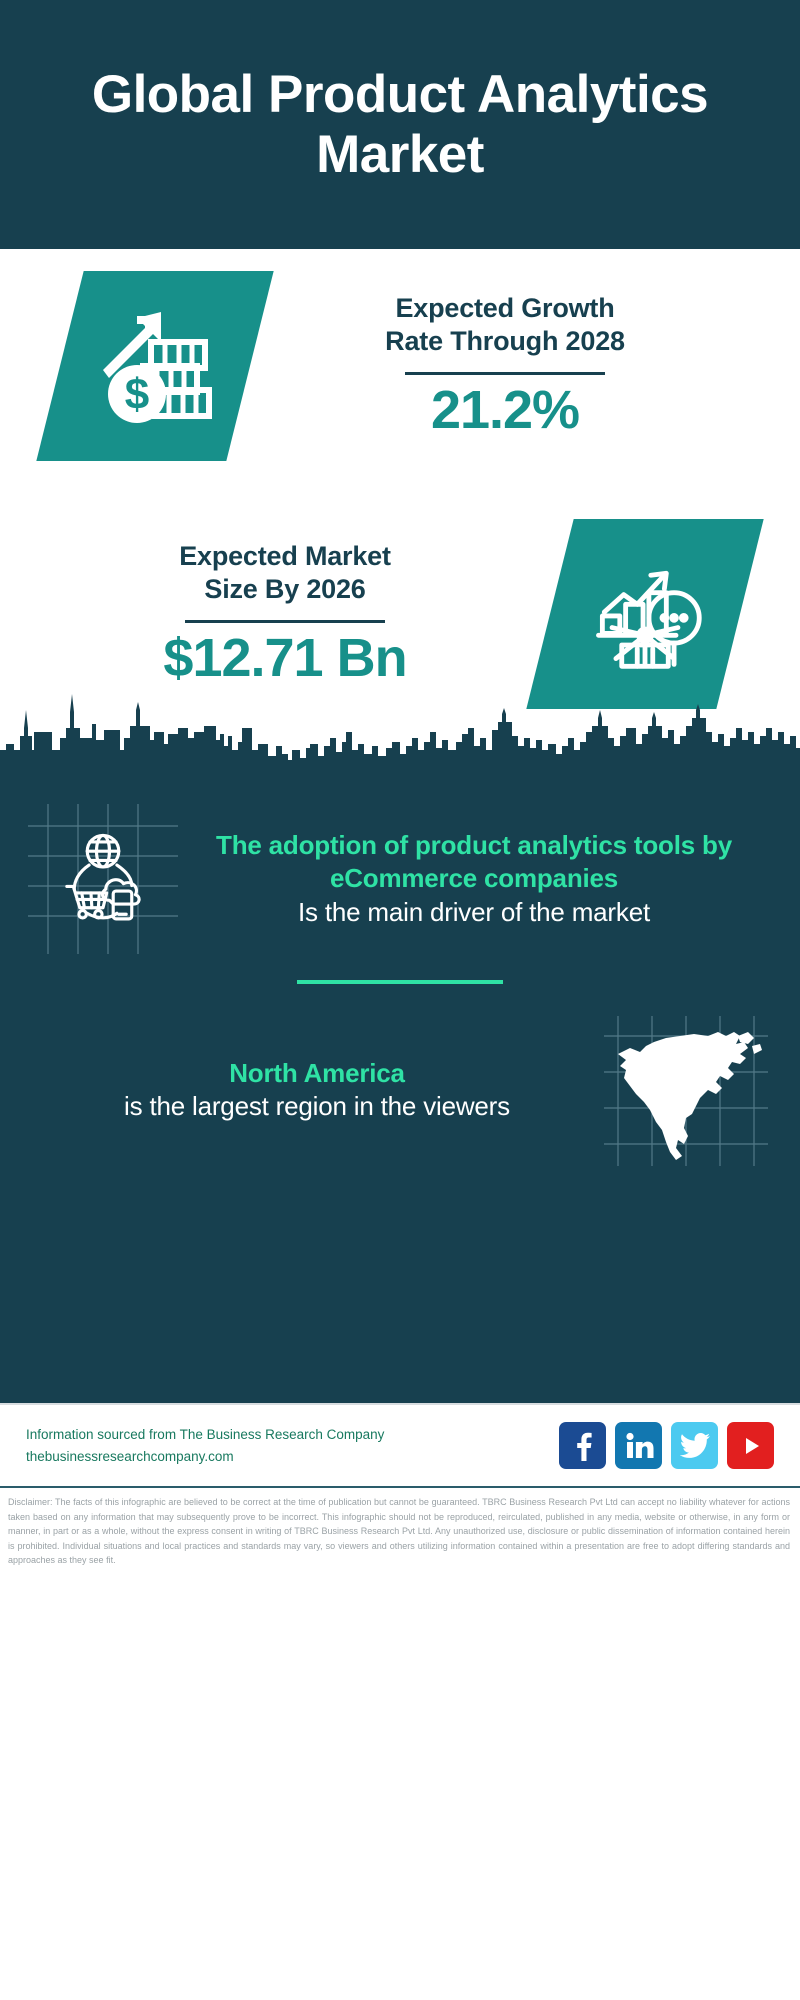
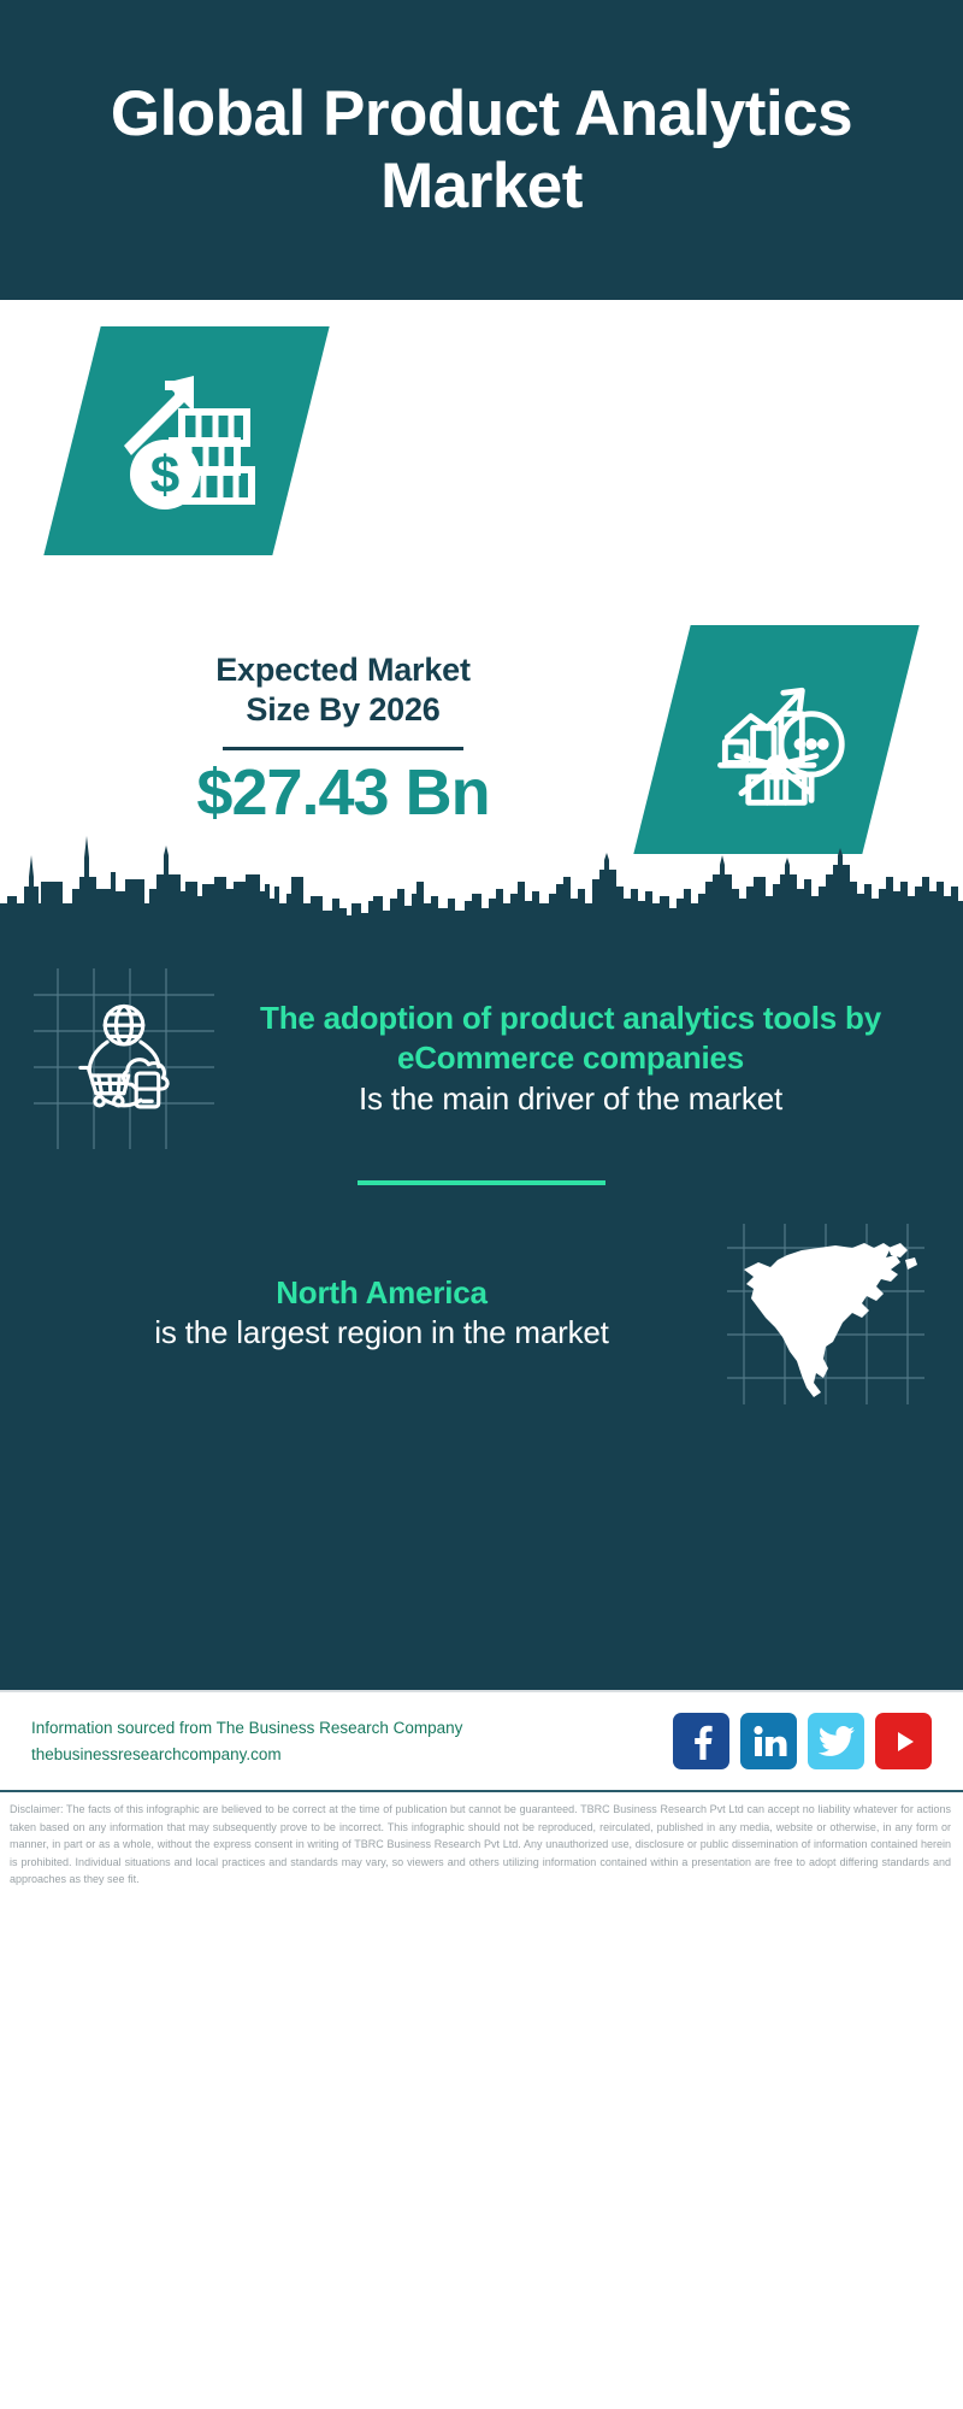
  Global Product Analytics Market
- Expected Growth
- Rate Through 2028
- 21.2%
  Expected Market
  Size By 2026
- $12.71 Bn
+ $27.43 Bn
  The adoption of product analytics tools by eCommerce companies
  Is the main driver of the market
  North America
- is the largest region in the viewers
+ is the largest region in the market
  Information sourced from The Business Research Company
  thebusinessresearchcompany.com
  Disclaimer: The facts of this infographic are believed to be correct at the time of publication but cannot be guaranteed. TBRC Business Research Pvt Ltd can accept no liability whatever for actions taken based on any information that may subsequently prove to be incorrect. This infographic should not be reproduced, reirculated, published in any media, website or otherwise, in any form or manner, in part or as a whole, without the express consent in writing of TBRC Business Research Pvt Ltd. Any unauthorized use, disclosure or public dissemination of information contained herein is prohibited. Individual situations and local practices and standards may vary, so viewers and others utilizing information contained within a presentation are free to adopt differing standards and approaches as they see fit.
